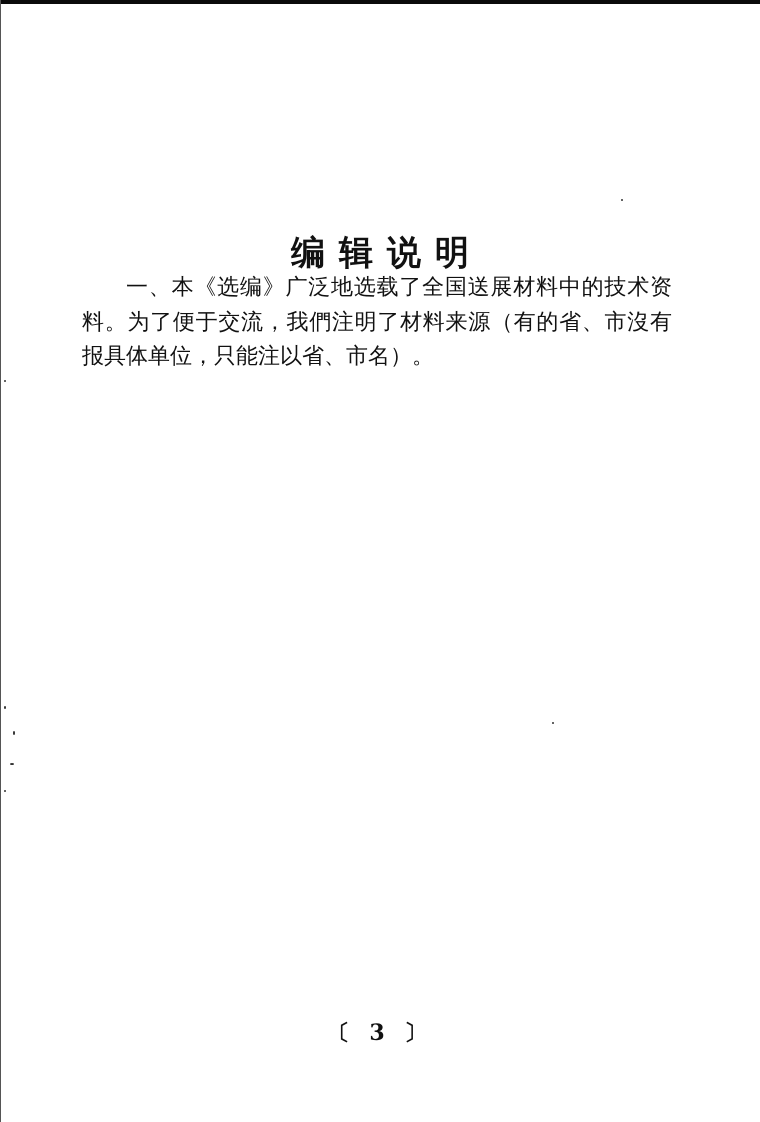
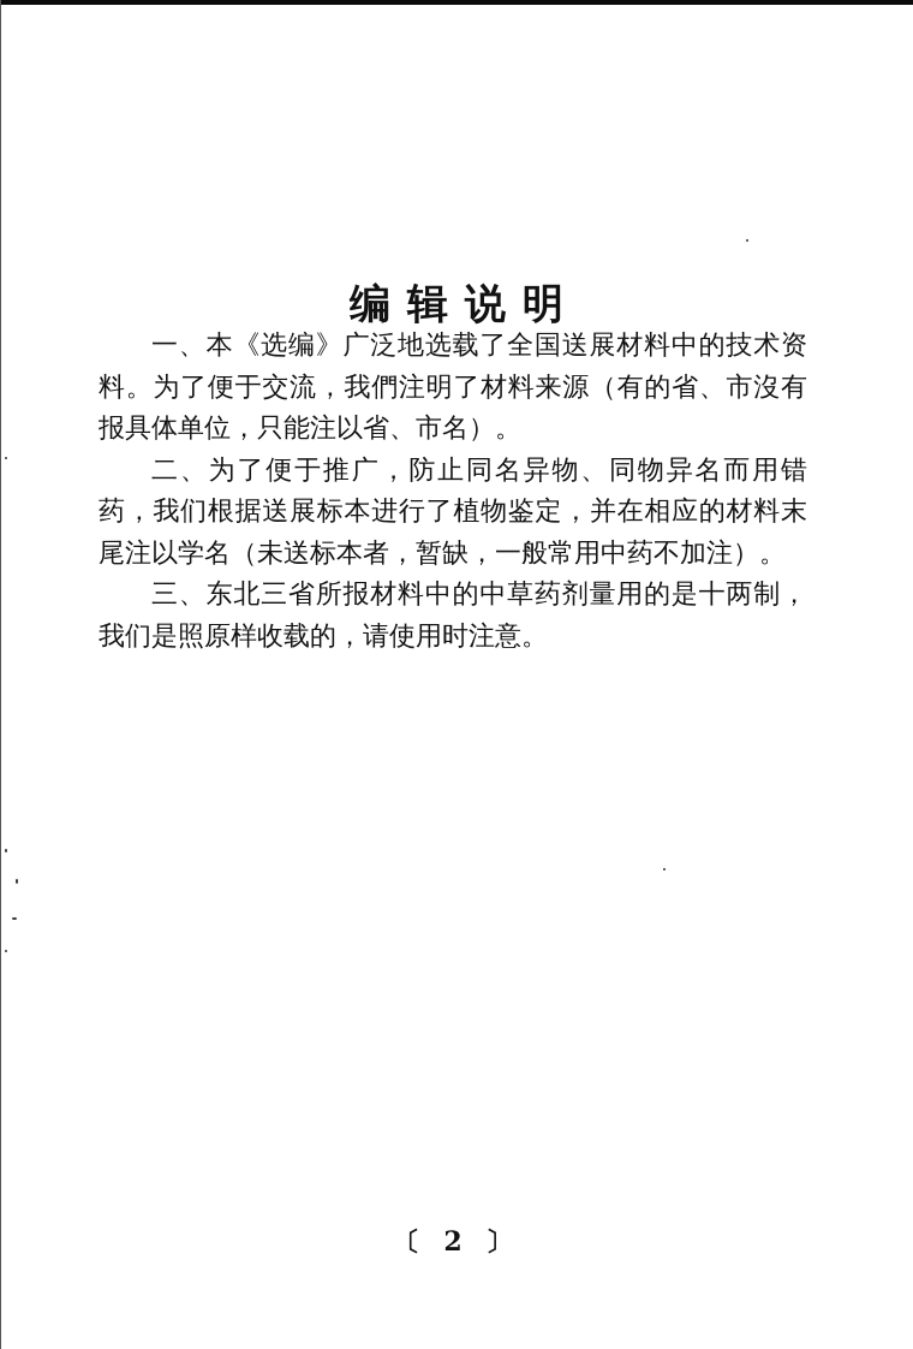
  编辑说明
  一、本《选编》广泛地选载了全国送展材料中的技术资料。为了便于交流，我們注明了材料来源（有的省、市沒有报具体单位，只能注以省、市名）。
+ 二、为了便于推广，防止同名异物、同物异名而用错药，我们根据送展标本进行了植物鉴定，并在相应的材料末尾注以学名（未送标本者，暂缺，一般常用中药不加注）。
+ 三、东北三省所报材料中的中草药剂量用的是十两制，我们是照原样收载的，请使用时注意。
- 〔 3 〕
+ 〔 2 〕
